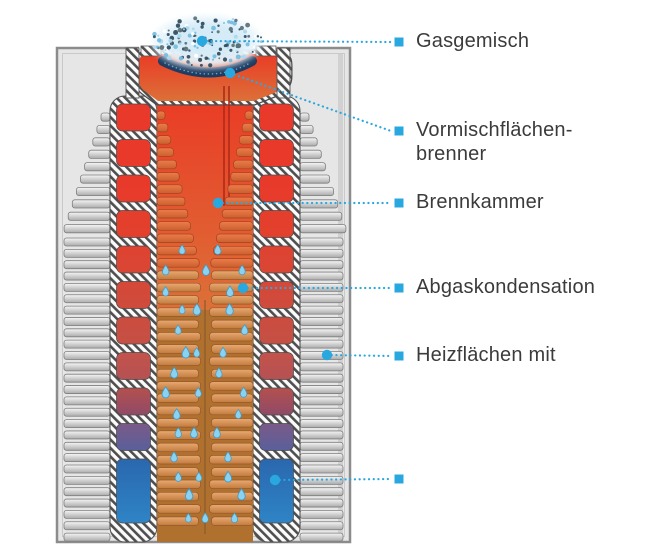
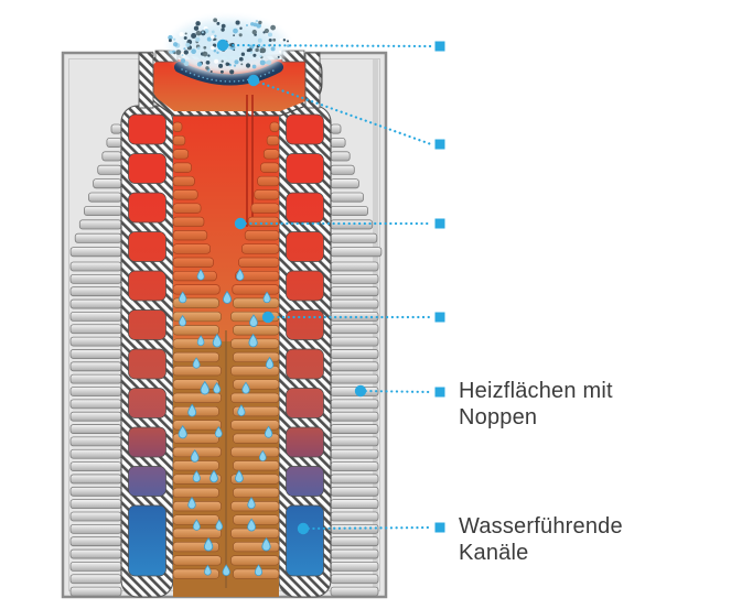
- Gasgemisch
- Vormischflächen-
- brenner
- Brennkammer
- Abgaskondensation
  Heizflächen mit
+ Noppen
+ Wasserführende
+ Kanäle
